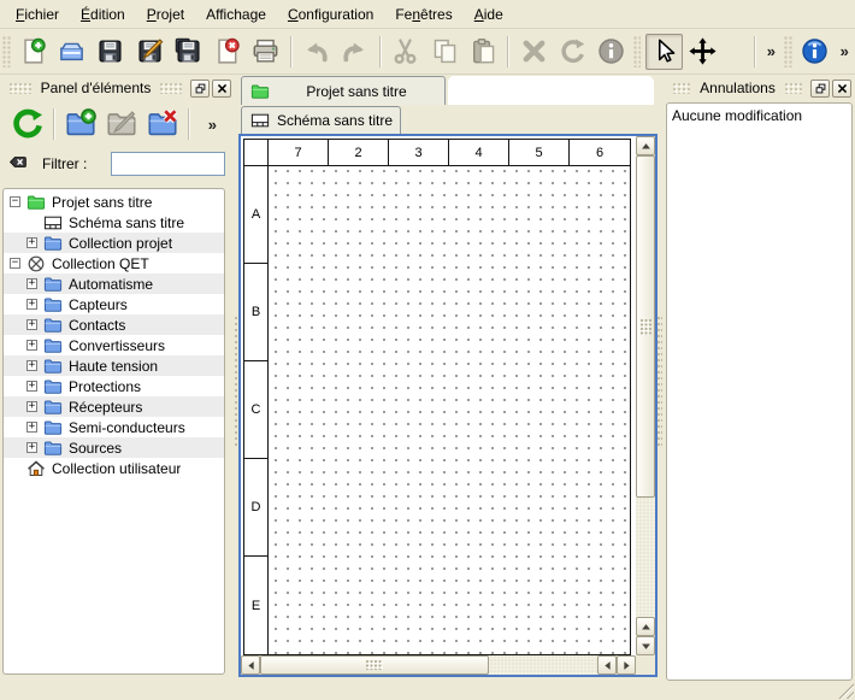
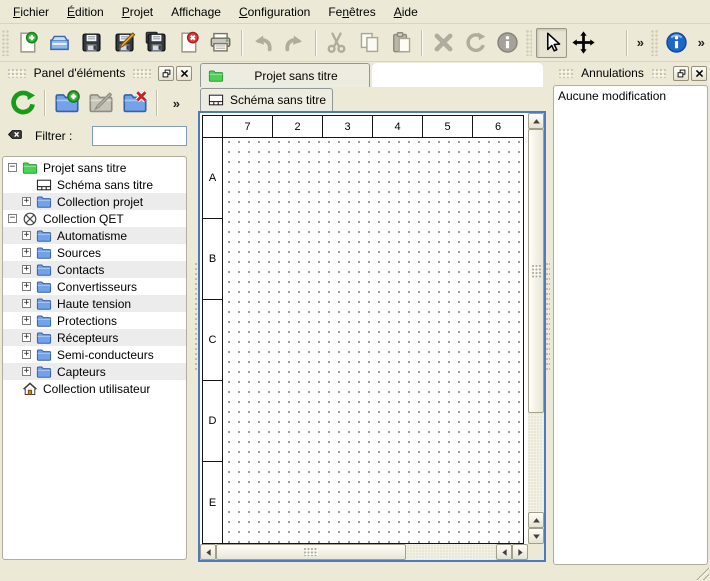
  Fichier
  Édition
  Projet
  Affichage
  Configuration
  Fenêtres
  Aide
  »
  »
  Panel d'éléments
  »
  Filtrer :
  −
  Projet sans titre
  Schéma sans titre
  +
  Collection projet
  −
  Collection QET
  +
  Automatisme
  +
- Capteurs
+ Sources
  +
  Contacts
  +
  Convertisseurs
  +
  Haute tension
  +
  Protections
  +
  Récepteurs
  +
  Semi-conducteurs
  +
- Sources
+ Capteurs
  Collection utilisateur
  Projet sans titre
  Schéma sans titre
  7
  2
  3
  4
  5
  6
  A
  B
  C
  D
  E
  Annulations
  Aucune modification
